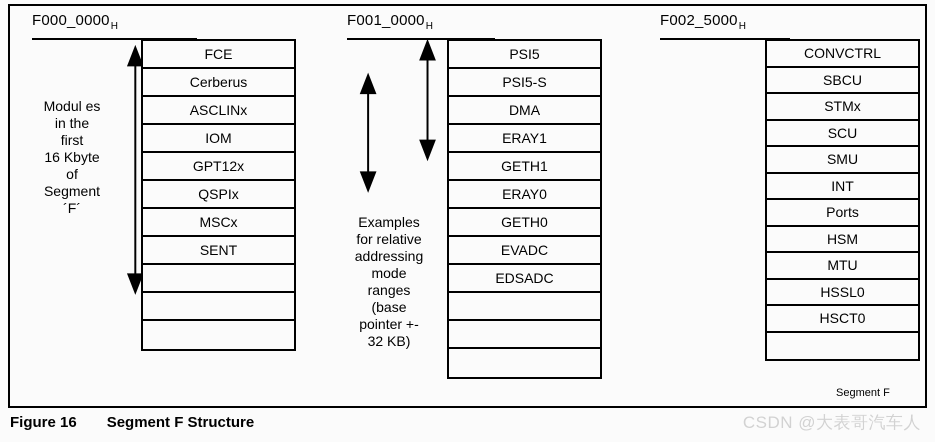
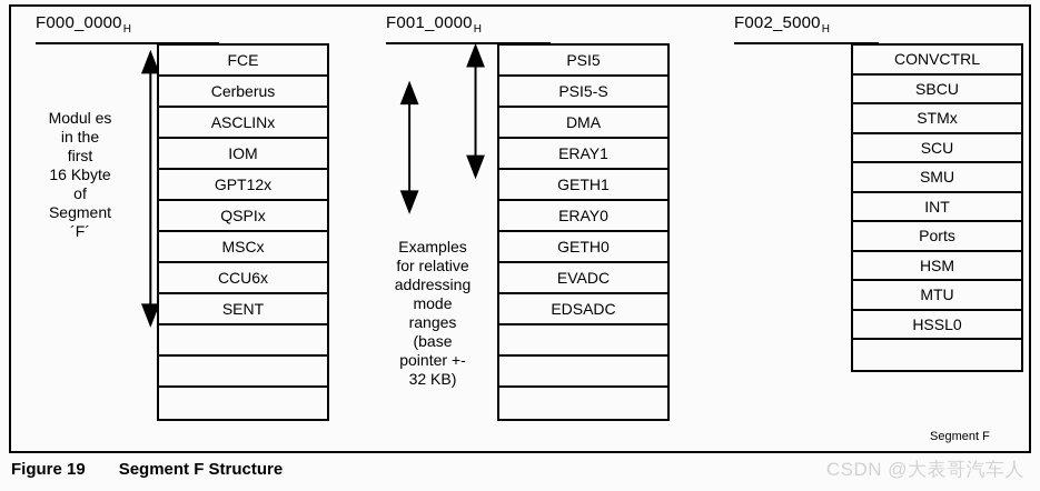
  F000_0000H
  Modul es
  in the
  first
  16 Kbyte
  of
  Segment
  ´F´
  FCE
  Cerberus
  ASCLINx
  IOM
  GPT12x
  QSPIx
  MSCx
+ CCU6x
  SENT
  F001_0000H
  Examples
  for relative
  addressing
  mode
  ranges
  (base
  pointer +-
  32 KB)
  PSI5
  PSI5-S
  DMA
  ERAY1
  GETH1
  ERAY0
  GETH0
  EVADC
  EDSADC
  F002_5000H
  CONVCTRL
  SBCU
  STMx
  SCU
  SMU
  INT
  Ports
  HSM
  MTU
  HSSL0
- HSCT0
  Segment F
- Figure 16 Segment F Structure
+ Figure 19 Segment F Structure
  CSDN @大表哥汽车人
